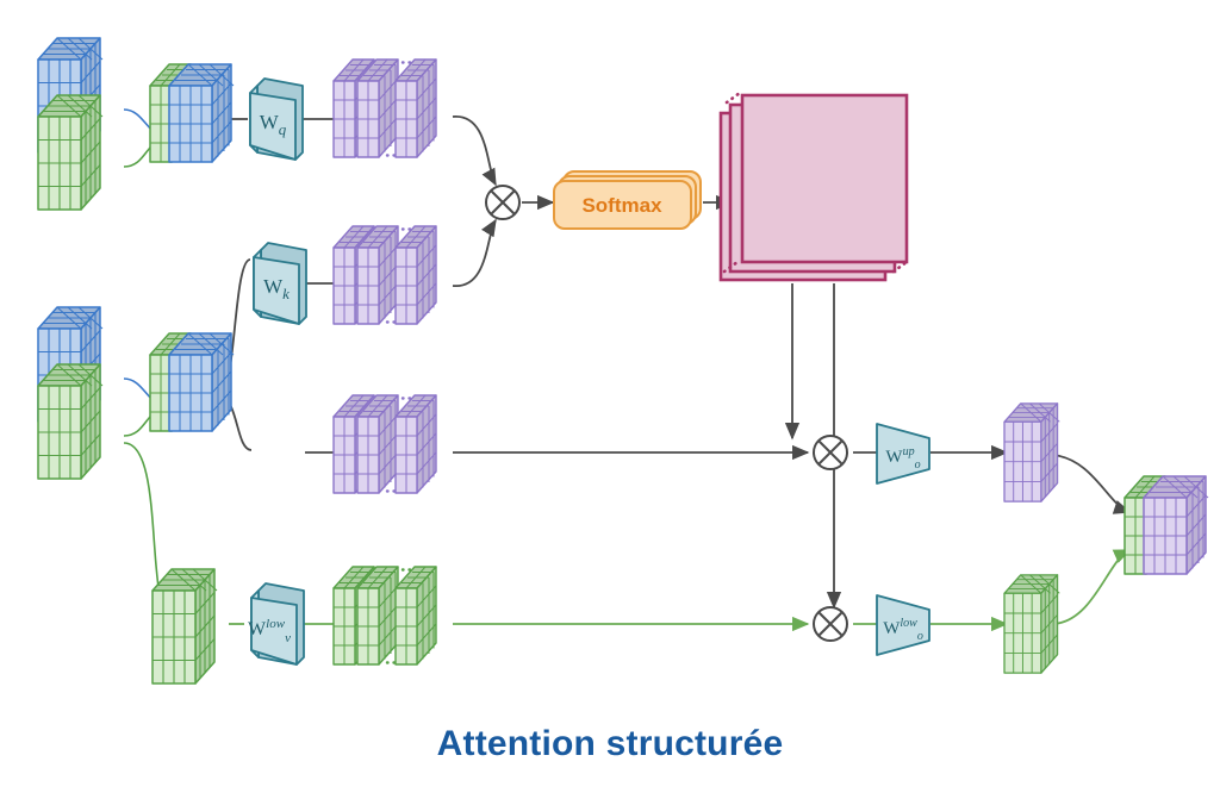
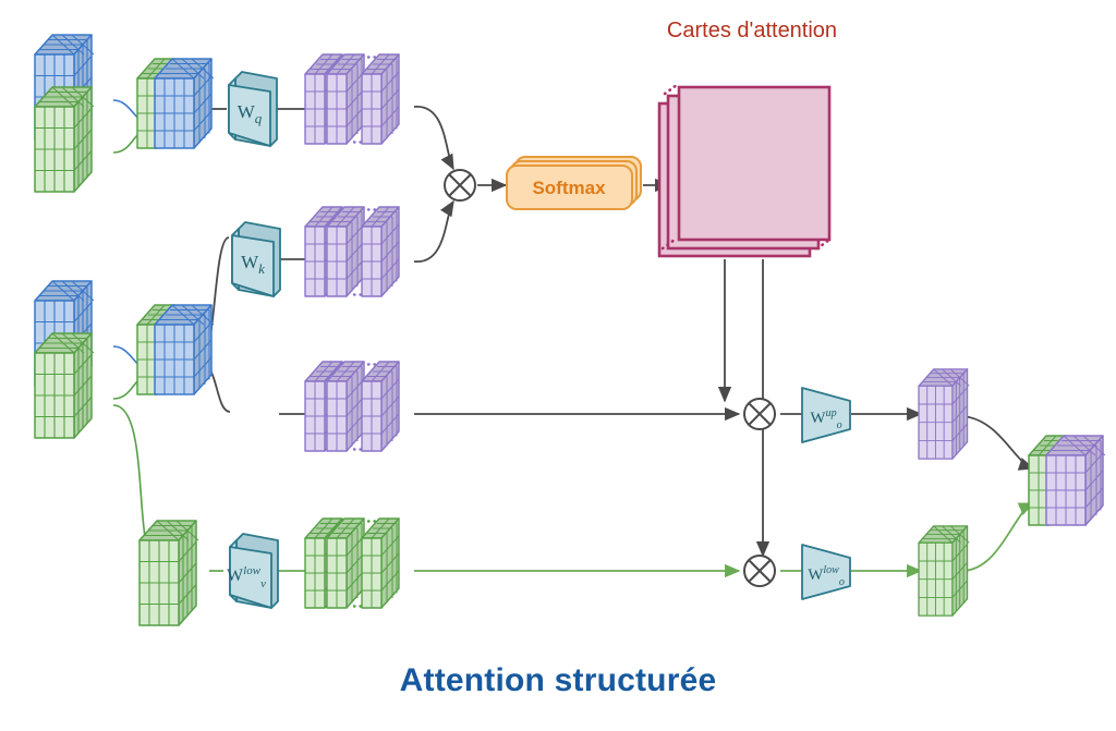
  Softmax
  Wq
  Wk
  Wlow v
  Wup o
  Wlow o
+ Cartes d'attention
  Attention structurée
